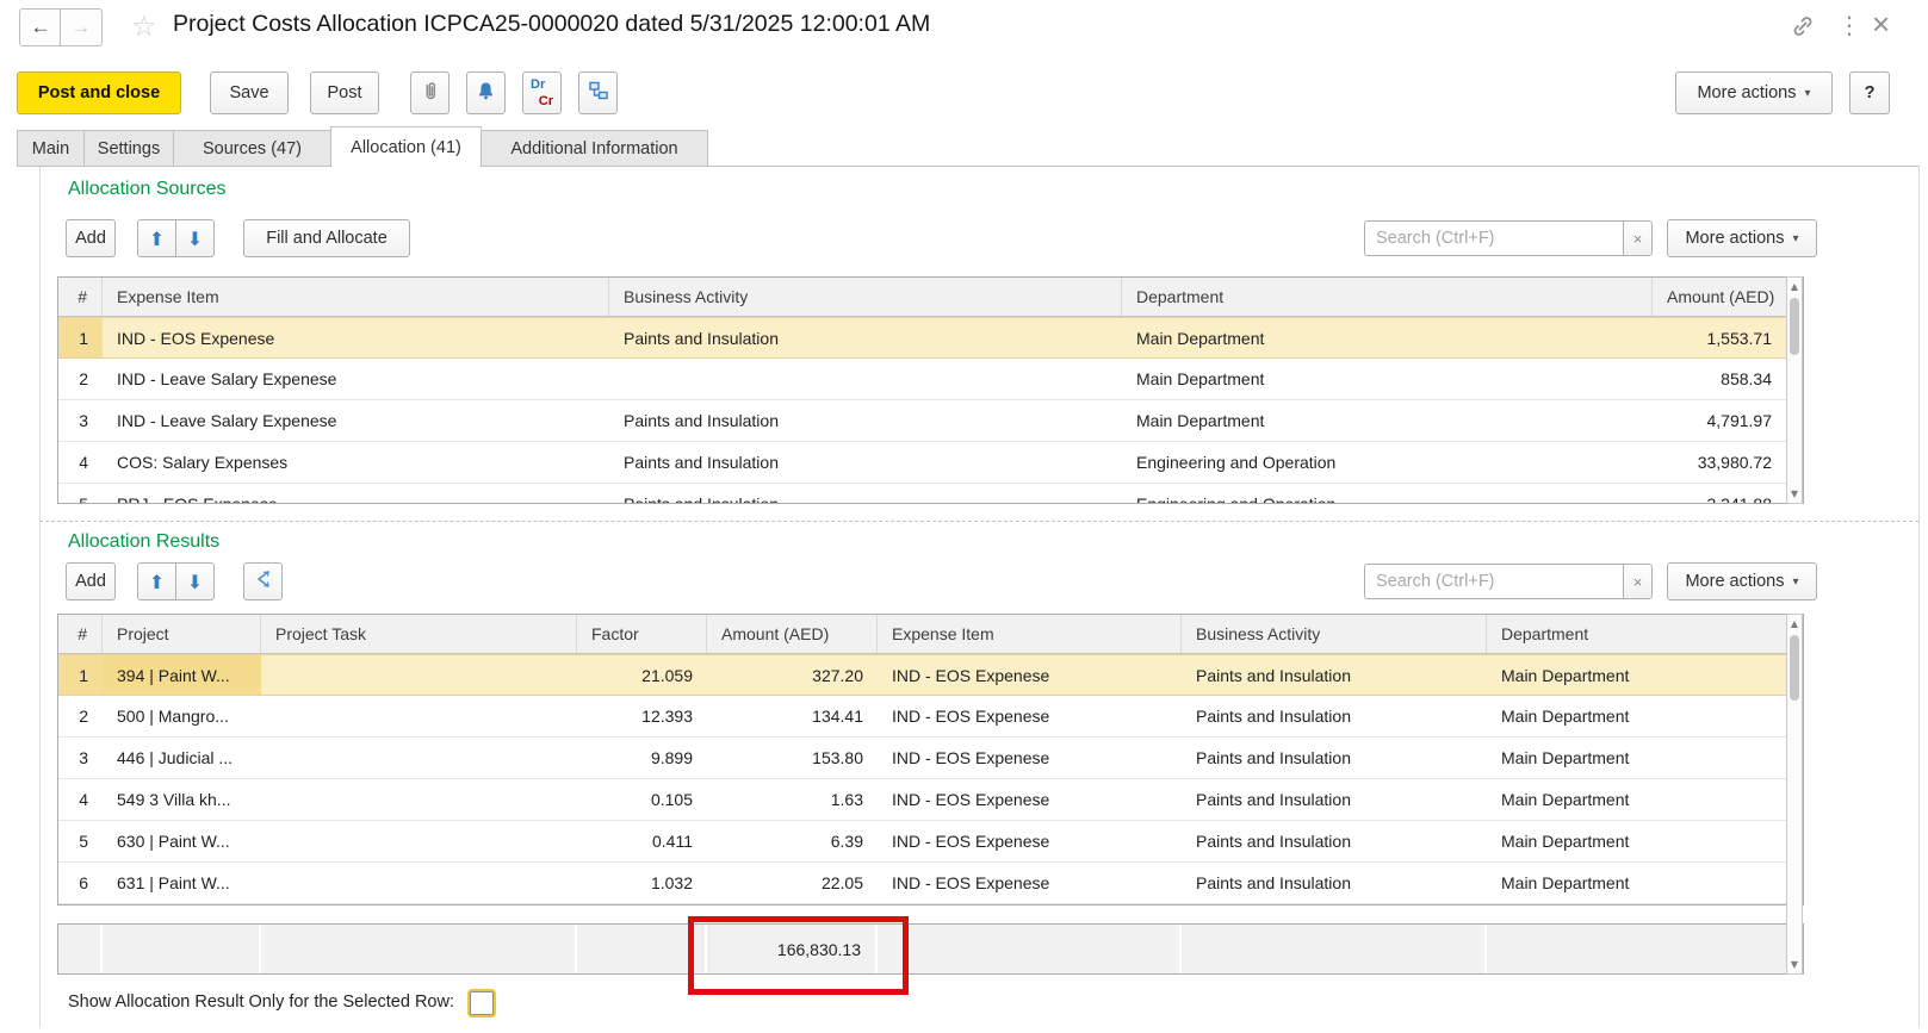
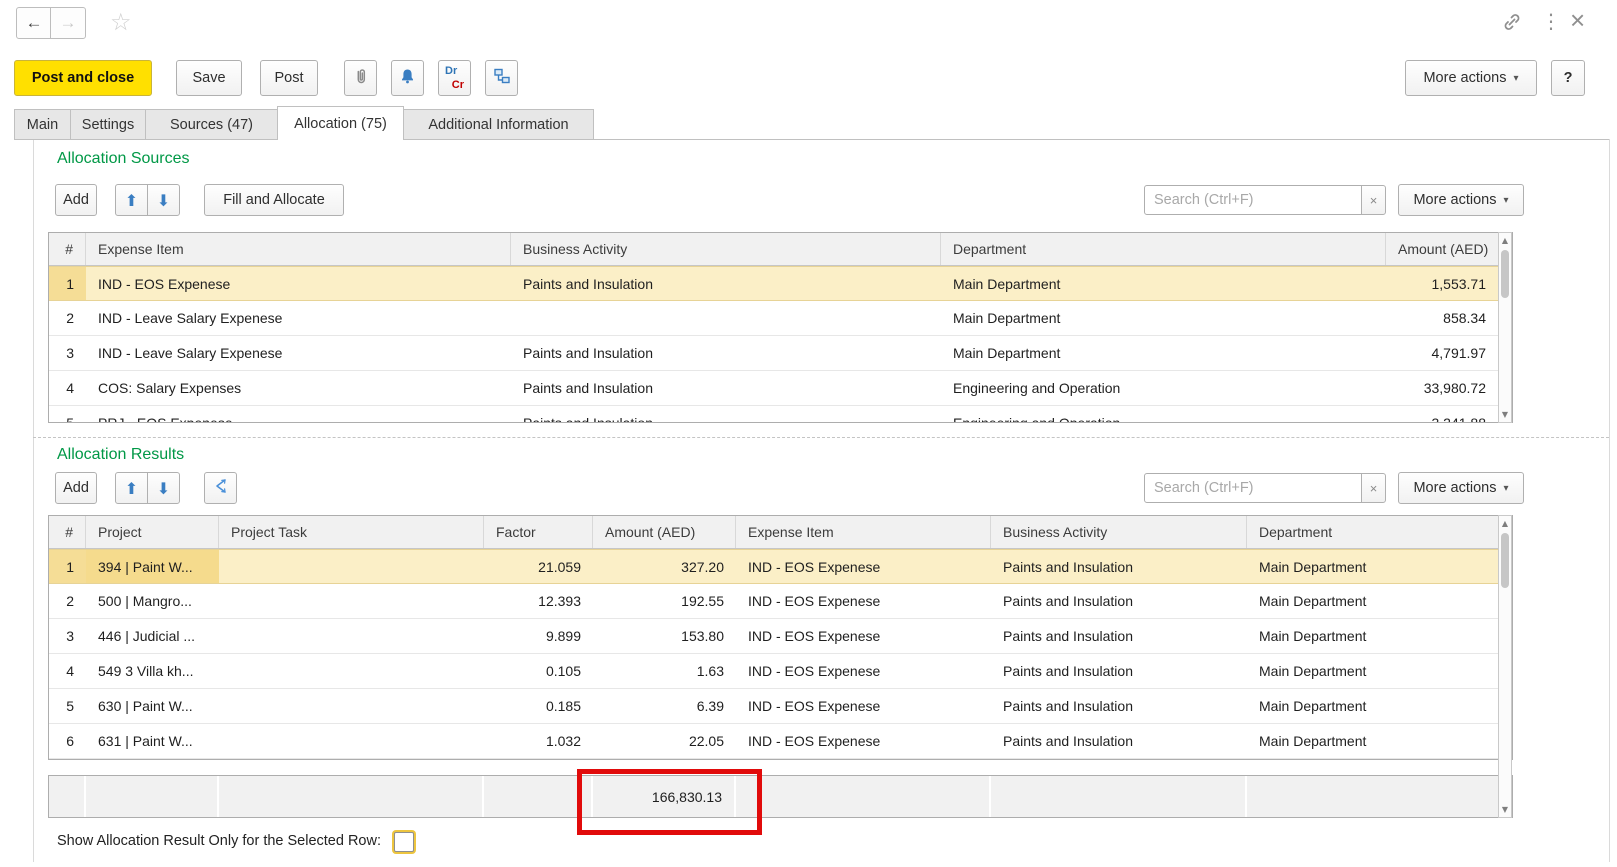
  ←
  →
  ☆
- Project Costs Allocation ICPCA25-0000020 dated 5/31/2025 12:00:01 AM
  ⋮
  ×
  Post and close
  Save
  Post
  Dr
  Cr
  More actions
  ▾
  ?
  Main
  Settings
  Sources (47)
- Allocation (41)
+ Allocation (75)
  Additional Information
  Allocation Sources
  Add
  ⬆
  ⬇
  Fill and Allocate
  Search (Ctrl+F)
  ×
  More actions
  ▾
  #
  Expense Item
  Business Activity
  Department
  Amount (AED)
  1
  IND - EOS Expenese
  Paints and Insulation
  Main Department
  1,553.71
  2
  IND - Leave Salary Expenese
  Main Department
  858.34
  3
  IND - Leave Salary Expenese
  Paints and Insulation
  Main Department
  4,791.97
  4
  COS: Salary Expenses
  Paints and Insulation
  Engineering and Operation
  33,980.72
  ▲
  ▼
  Allocation Results
  Add
  ⬆
  ⬇
  Search (Ctrl+F)
  ×
  More actions
  ▾
  #
  Project
  Project Task
  Factor
  Amount (AED)
  Expense Item
  Business Activity
  Department
  1
  394 | Paint W...
  21.059
  327.20
  IND - EOS Expenese
  Paints and Insulation
  Main Department
  2
  500 | Mangro...
  12.393
- 134.41
+ 192.55
  IND - EOS Expenese
  Paints and Insulation
  Main Department
  3
  446 | Judicial ...
  9.899
  153.80
  IND - EOS Expenese
  Paints and Insulation
  Main Department
  4
  549 3 Villa kh...
  0.105
  1.63
  IND - EOS Expenese
  Paints and Insulation
  Main Department
  5
  630 | Paint W...
- 0.411
+ 0.185
  6.39
  IND - EOS Expenese
  Paints and Insulation
  Main Department
  6
  631 | Paint W...
  1.032
  22.05
  IND - EOS Expenese
  Paints and Insulation
  Main Department
  166,830.13
  ▲
  ▼
  Show Allocation Result Only for the Selected Row:
